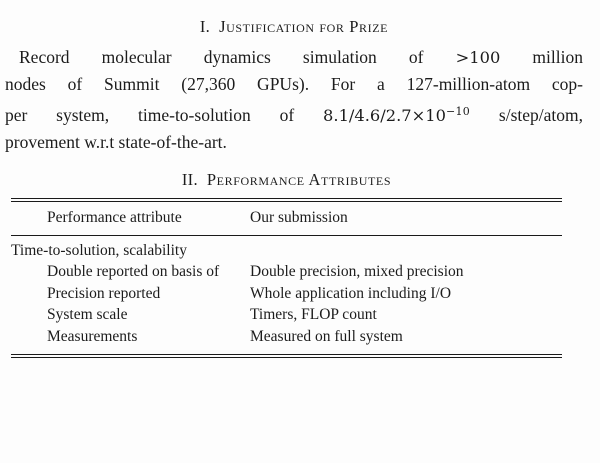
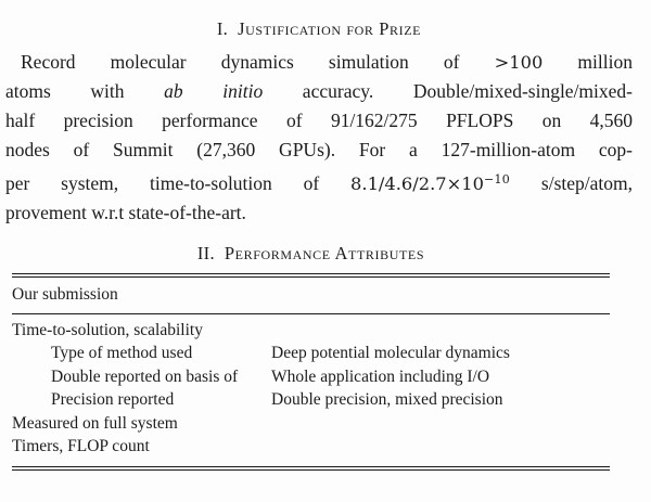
  I. Justification for Prize
  Record molecular dynamics simulation of >100 million
+ atoms with ab initio accuracy. Double/mixed-single/mixed-
+ half precision performance of 91/162/275 PFLOPS on 4,560
  nodes of Summit (27,360 GPUs). For a 127-million-atom cop-
  per system, time-to-solution of 8.1/4.6/2.7×10−10 s/step/atom,
  provement w.r.t state-of-the-art.
  II. Performance Attributes
- Performance attribute
  Our submission
  Time-to-solution, scalability
+ Type of method used
+ Deep potential molecular dynamics
  Double reported on basis of
- Double precision, mixed precision
+ Whole application including I/O
  Precision reported
- Whole application including I/O
+ Double precision, mixed precision
- System scale
- Timers, FLOP count
+ Measured on full system
- Measurements
- Measured on full system
+ Timers, FLOP count
